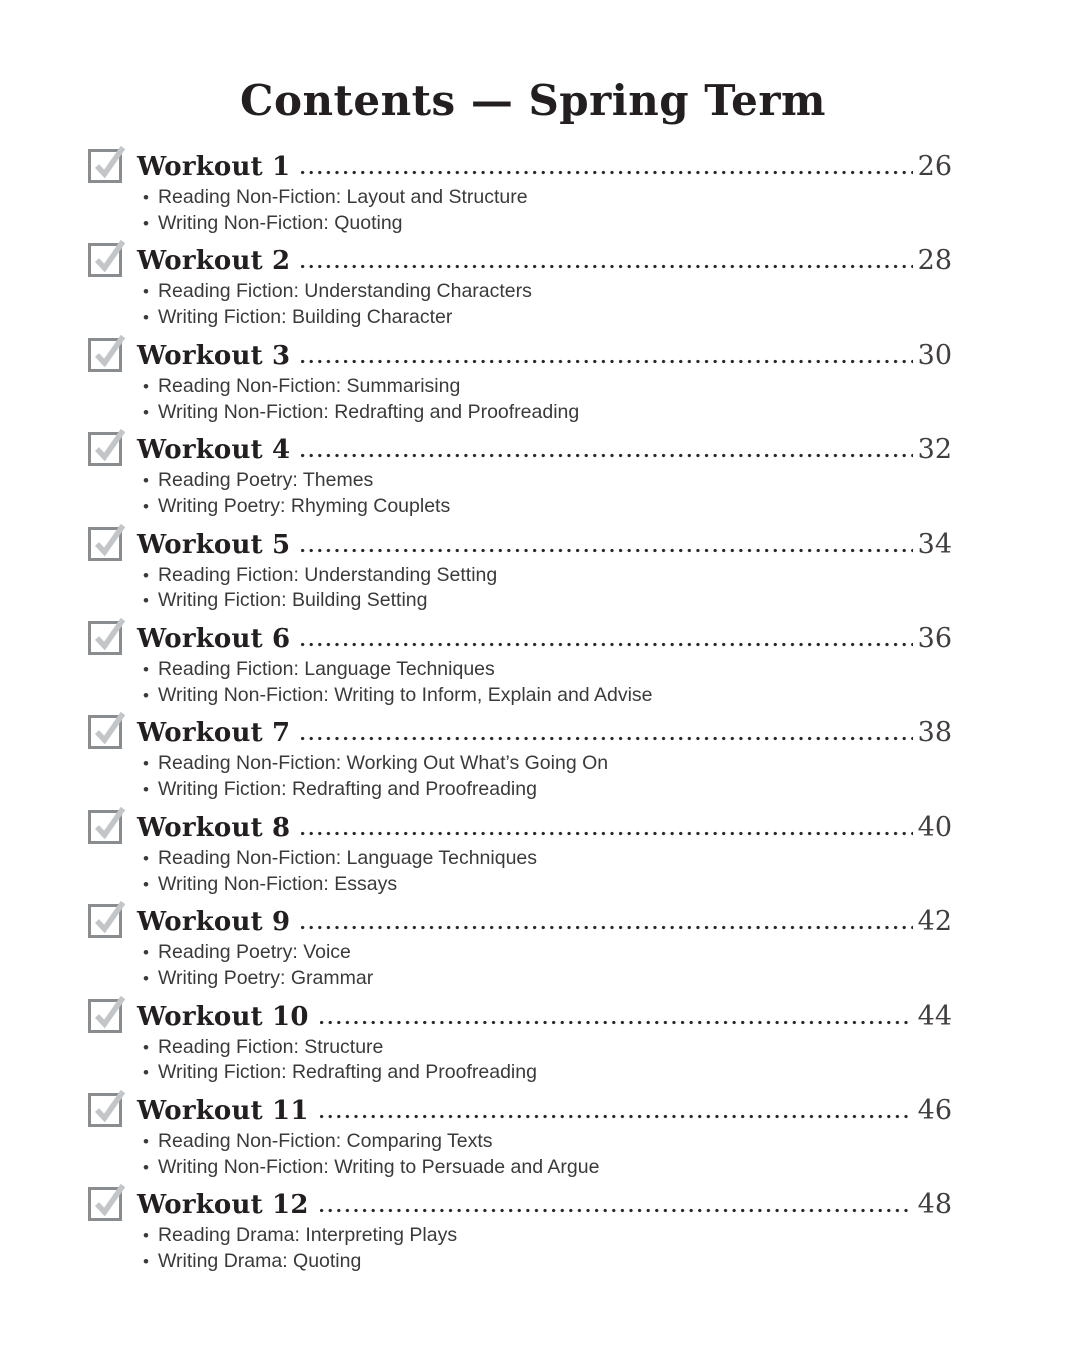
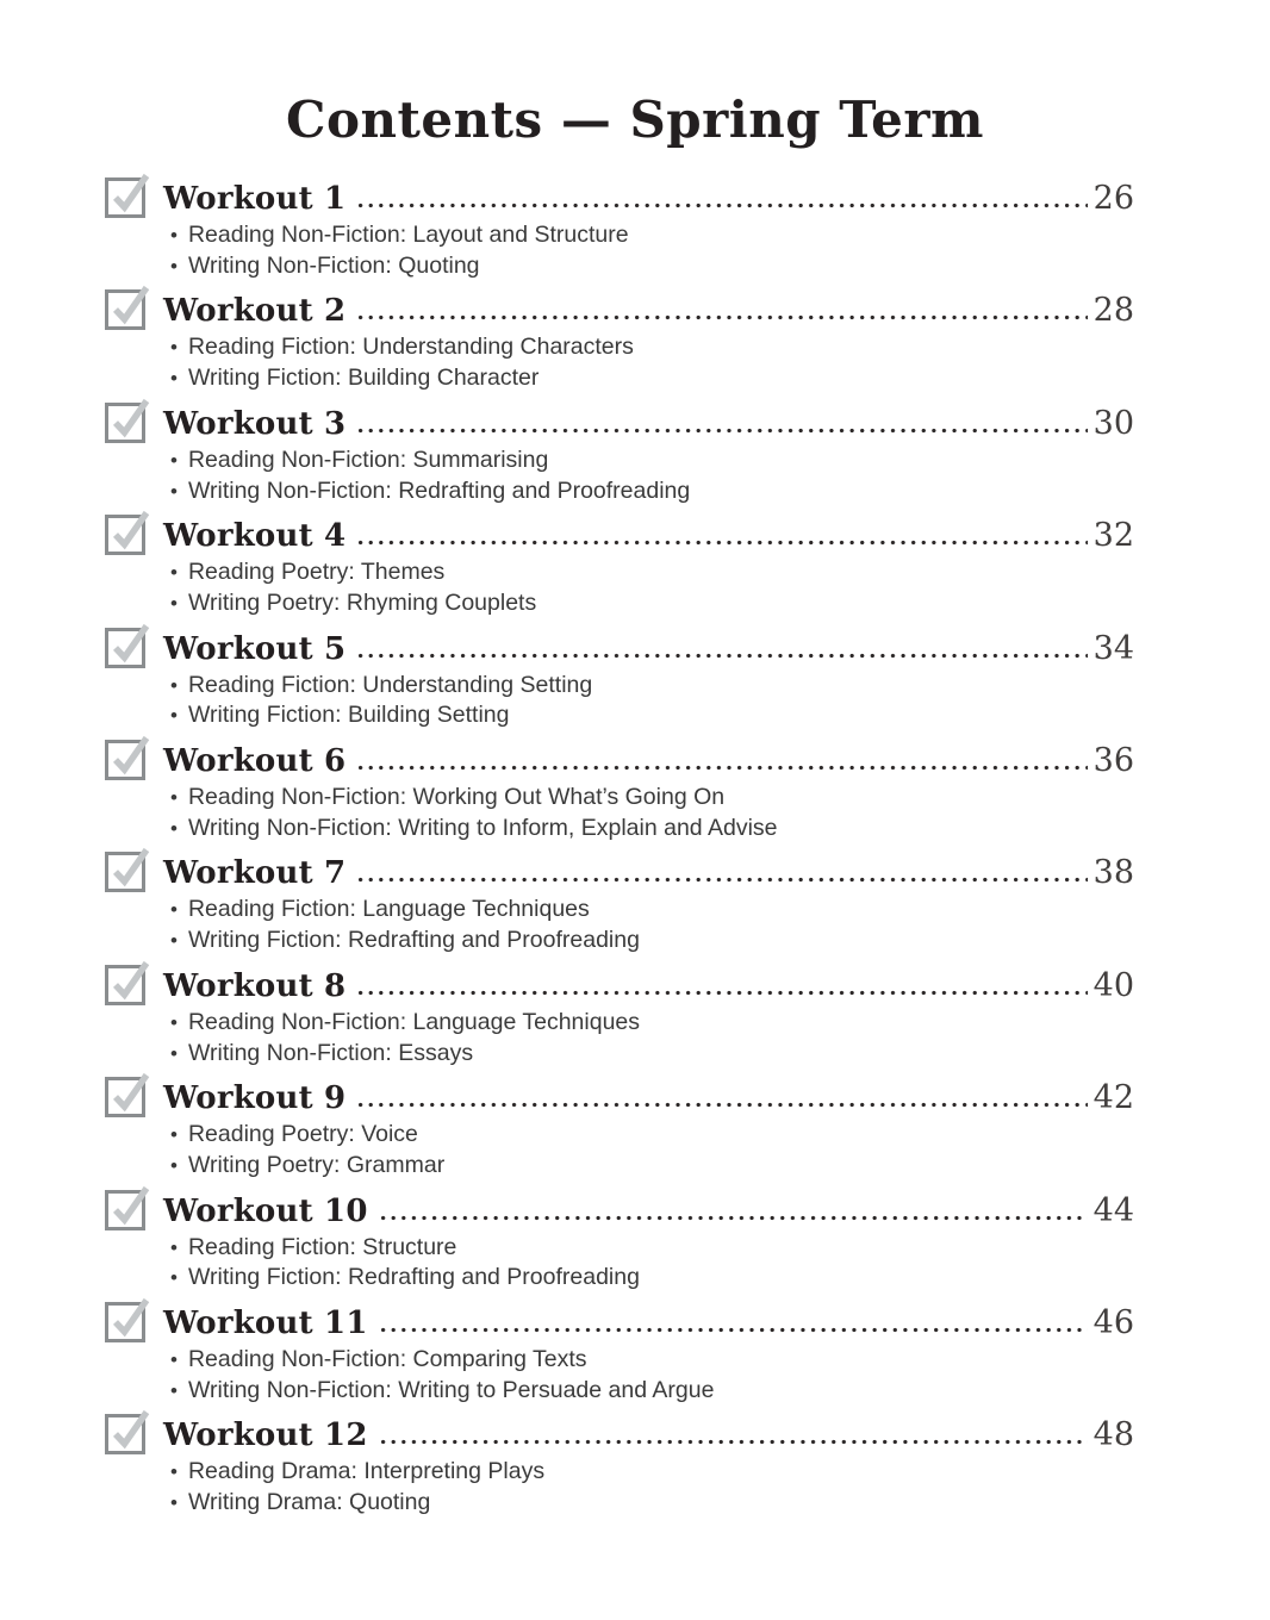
  Contents — Spring Term
  Workout 1
  26
  •
  Reading Non-Fiction: Layout and Structure
  •
  Writing Non-Fiction: Quoting
  Workout 2
  28
  •
  Reading Fiction: Understanding Characters
  •
  Writing Fiction: Building Character
  Workout 3
  30
  •
  Reading Non-Fiction: Summarising
  •
  Writing Non-Fiction: Redrafting and Proofreading
  Workout 4
  32
  •
  Reading Poetry: Themes
  •
  Writing Poetry: Rhyming Couplets
  Workout 5
  34
  •
  Reading Fiction: Understanding Setting
  •
  Writing Fiction: Building Setting
  Workout 6
  36
  •
- Reading Fiction: Language Techniques
+ Reading Non-Fiction: Working Out What’s Going On
  •
  Writing Non-Fiction: Writing to Inform, Explain and Advise
  Workout 7
  38
  •
- Reading Non-Fiction: Working Out What’s Going On
+ Reading Fiction: Language Techniques
  •
  Writing Fiction: Redrafting and Proofreading
  Workout 8
  40
  •
  Reading Non-Fiction: Language Techniques
  •
  Writing Non-Fiction: Essays
  Workout 9
  42
  •
  Reading Poetry: Voice
  •
  Writing Poetry: Grammar
  Workout 10
  44
  •
  Reading Fiction: Structure
  •
  Writing Fiction: Redrafting and Proofreading
  Workout 11
  46
  •
  Reading Non-Fiction: Comparing Texts
  •
  Writing Non-Fiction: Writing to Persuade and Argue
  Workout 12
  48
  •
  Reading Drama: Interpreting Plays
  •
  Writing Drama: Quoting
